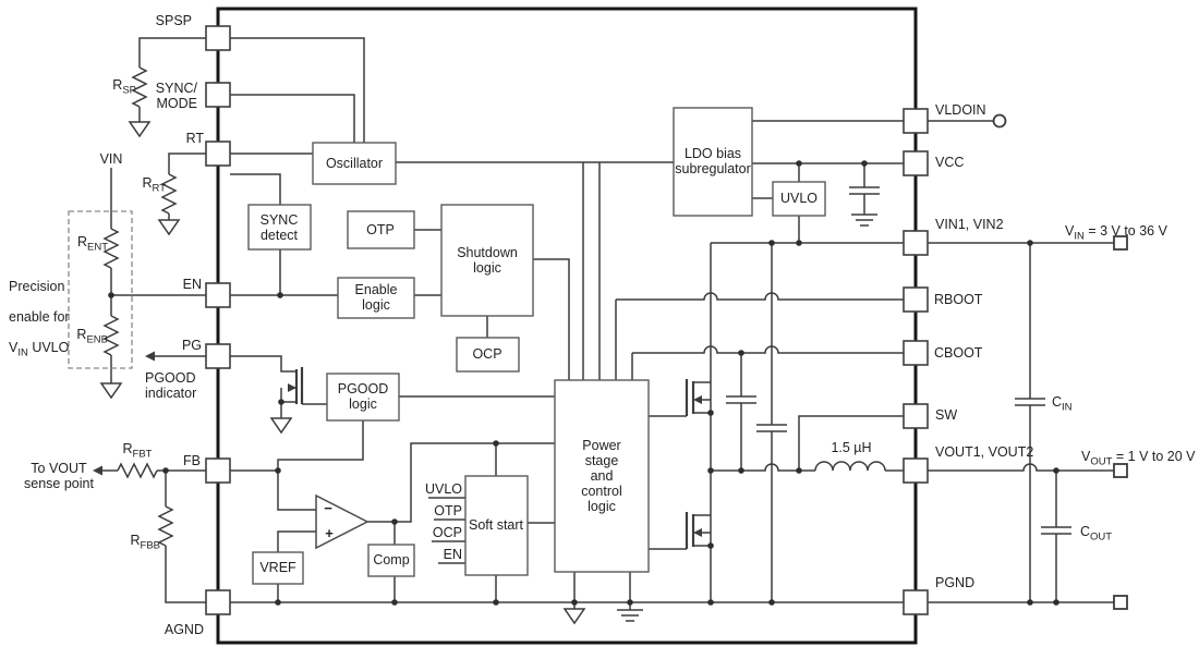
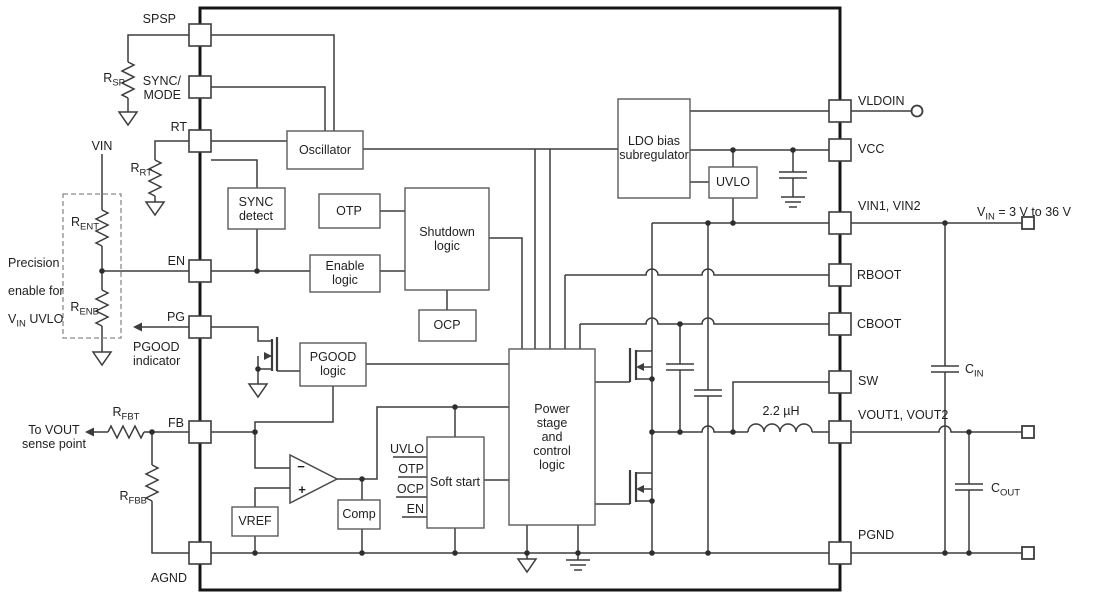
  Oscillator
  SYNC
  detect
  OTP
  Shutdown
  logic
  Enable
  logic
  OCP
  PGOOD
  logic
  Power
  stage
  and
  control
  logic
  Soft start
  Comp
  VREF
  LDO bias
  subregulator
  UVLO
  UVLO
  OTP
  OCP
  EN
  −
  +
  SPSP
  SYNC/
  MODE
  RT
  EN
  PG
  FB
  AGND
  VLDOIN
  VCC
  VIN1, VIN2
  RBOOT
  CBOOT
  SW
  VOUT1, VOUT2
  PGND
  RSP
  RRT
  RENT
  RENB
  RFBT
  RFBB
  CIN
  COUT
- 1.5 µH
+ 2.2 µH
  VIN
  Precision
  enable for
  VIN UVLO
  PGOOD
  indicator
  To VOUT
  sense point
  VIN = 3 V to 36 V
- VOUT = 1 V to 20 V
